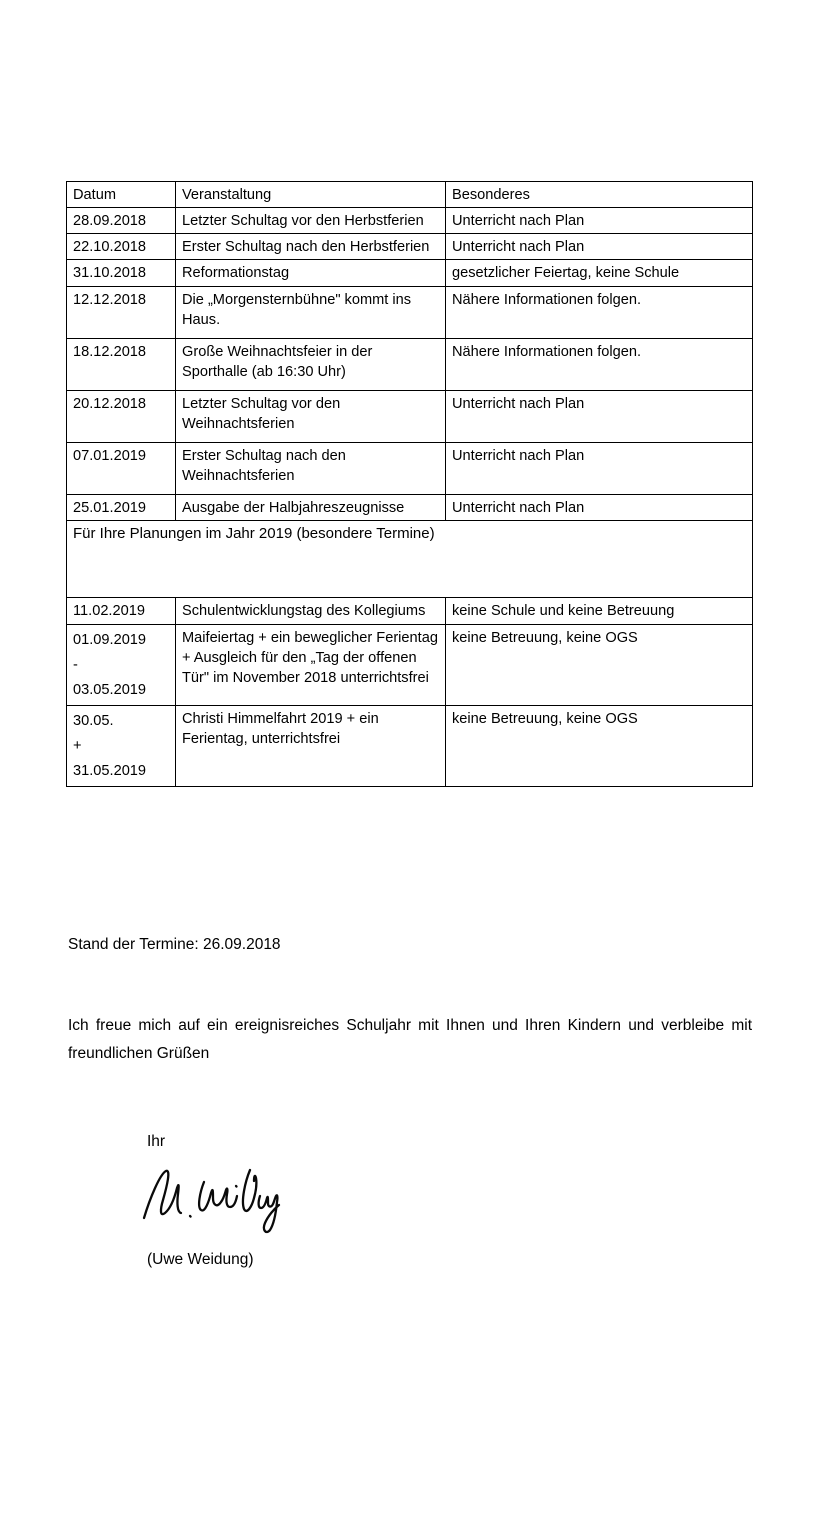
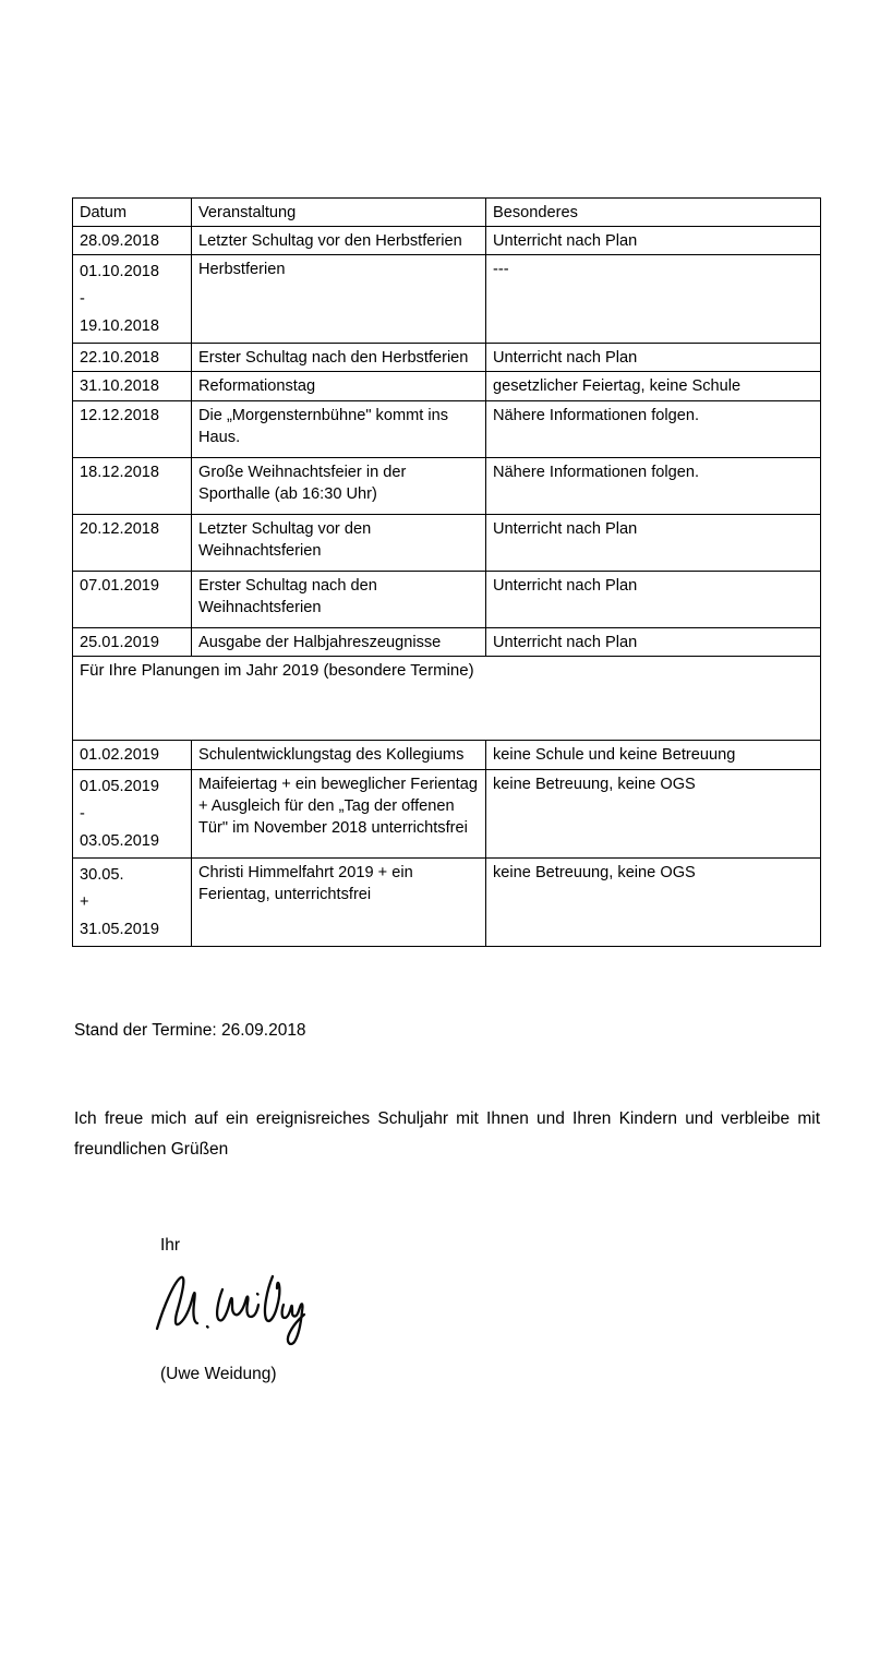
  Datum	Veranstaltung	Besonderes
  28.09.2018	Letzter Schultag vor den Herbstferien	Unterricht nach Plan
+ 01.10.2018 - 19.10.2018	Herbstferien	---
  22.10.2018	Erster Schultag nach den Herbstferien	Unterricht nach Plan
  31.10.2018	Reformationstag	gesetzlicher Feiertag, keine Schule
  12.12.2018	Die „Morgensternbühne" kommt ins Haus.	Nähere Informationen folgen.
  18.12.2018	Große Weihnachtsfeier in der Sporthalle (ab 16:30 Uhr)	Nähere Informationen folgen.
  20.12.2018	Letzter Schultag vor den Weihnachtsferien	Unterricht nach Plan
  07.01.2019	Erster Schultag nach den Weihnachtsferien	Unterricht nach Plan
  25.01.2019	Ausgabe der Halbjahreszeugnisse	Unterricht nach Plan
  Für Ihre Planungen im Jahr 2019 (besondere Termine)
- 11.02.2019	Schulentwicklungstag des Kollegiums	keine Schule und keine Betreuung
+ 01.02.2019	Schulentwicklungstag des Kollegiums	keine Schule und keine Betreuung
- 01.09.2019 - 03.05.2019	Maifeiertag + ein beweglicher Ferientag + Ausgleich für den „Tag der offenen Tür" im November 2018 unterrichtsfrei	keine Betreuung, keine OGS
+ 01.05.2019 - 03.05.2019	Maifeiertag + ein beweglicher Ferientag + Ausgleich für den „Tag der offenen Tür" im November 2018 unterrichtsfrei	keine Betreuung, keine OGS
  30.05. + 31.05.2019	Christi Himmelfahrt 2019 + ein Ferientag, unterrichtsfrei	keine Betreuung, keine OGS
  Stand der Termine: 26.09.2018
  Ich freue mich auf ein ereignisreiches Schuljahr mit Ihnen und Ihren Kindern und verbleibe mit freundlichen Grüßen
  Ihr
  (Uwe Weidung)
